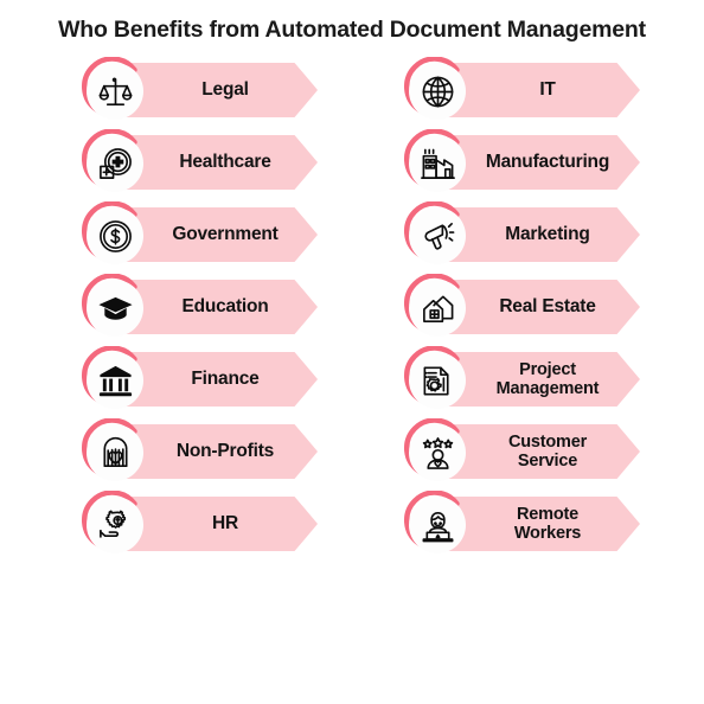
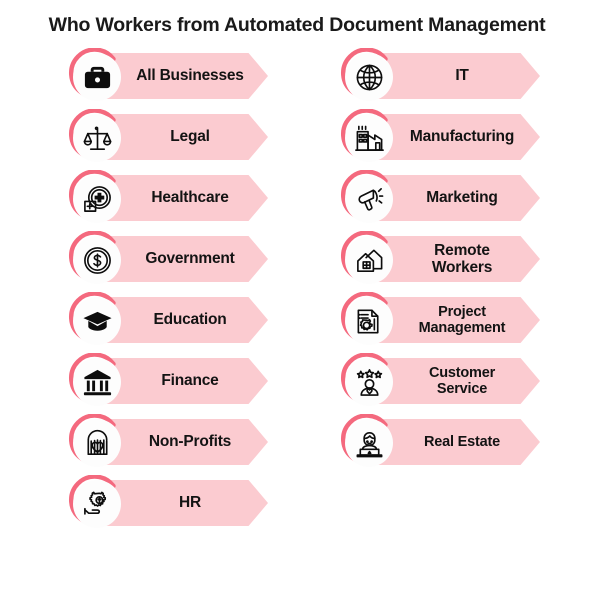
- Who Benefits from Automated Document Management
+ Who Workers from Automated Document Management
+ All Businesses
  Legal
  Healthcare
  Government
  Education
  Finance
  Non-Profits
  HR
  IT
  Manufacturing
  Marketing
- Real Estate
+ Remote Workers
  Project Management
  Customer Service
- Remote Workers
+ Real Estate
